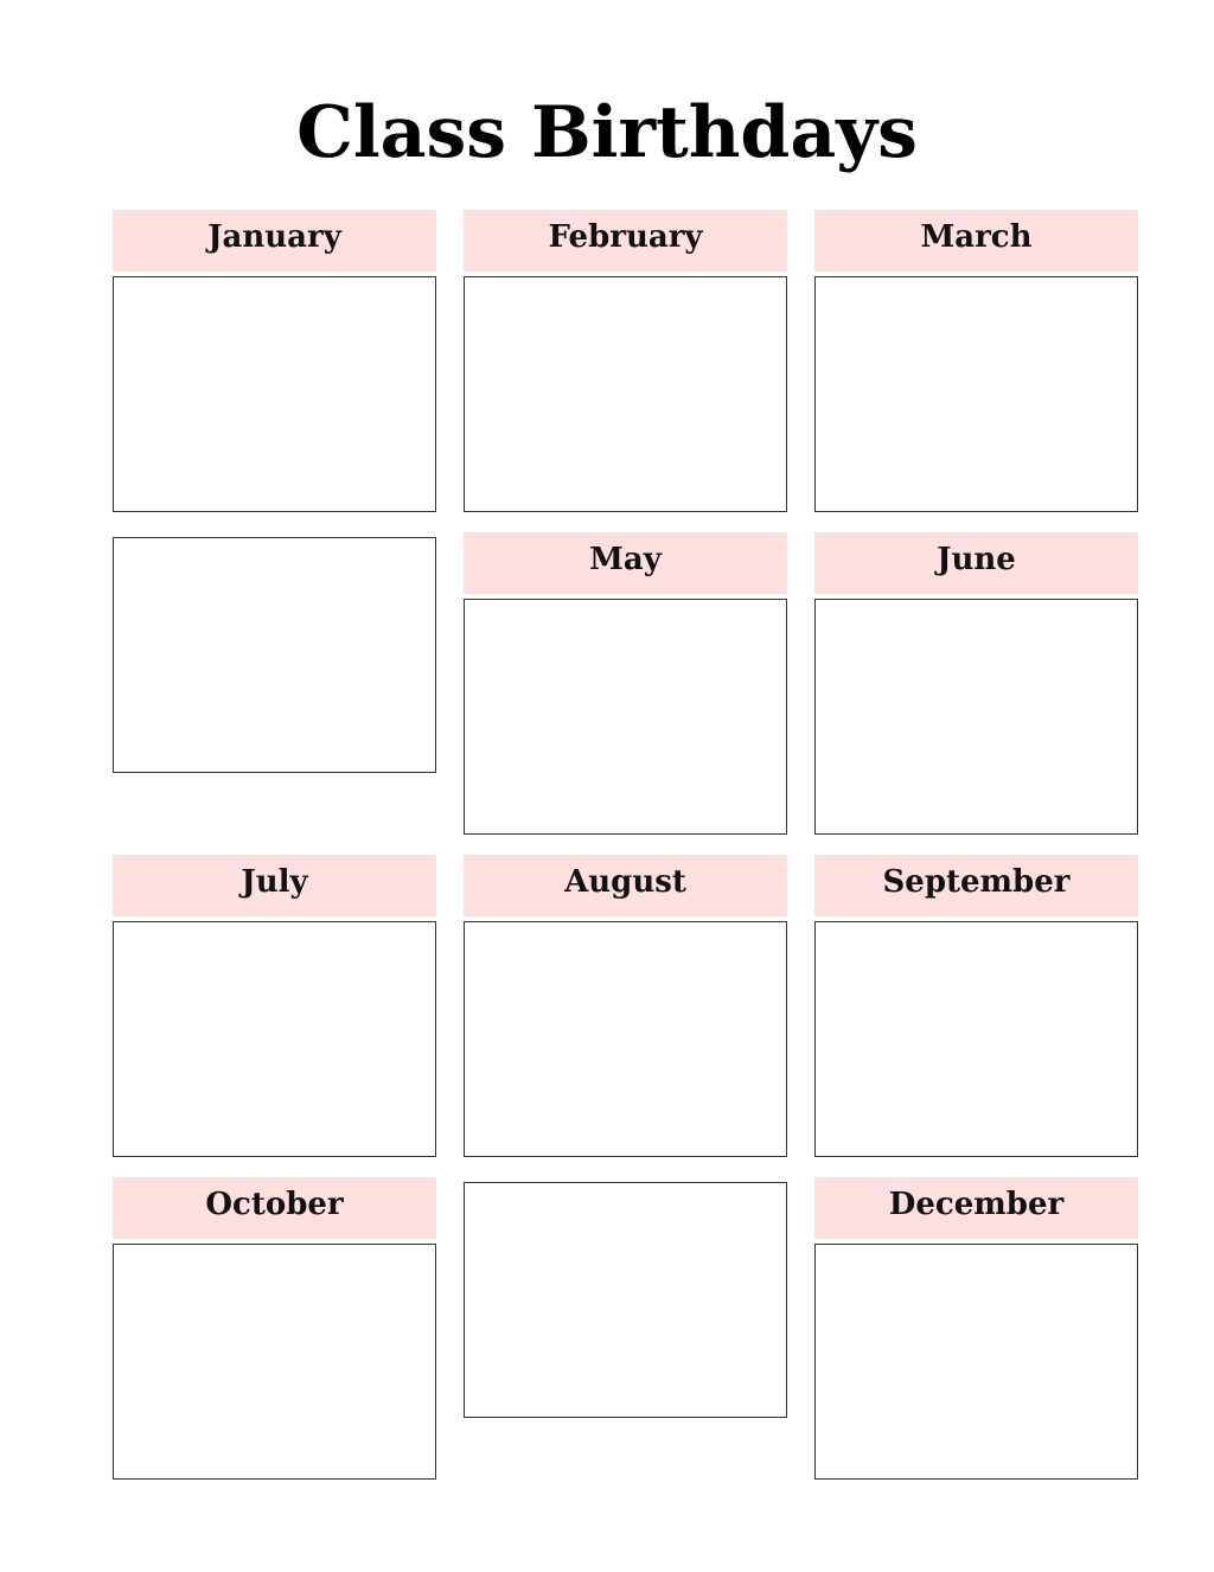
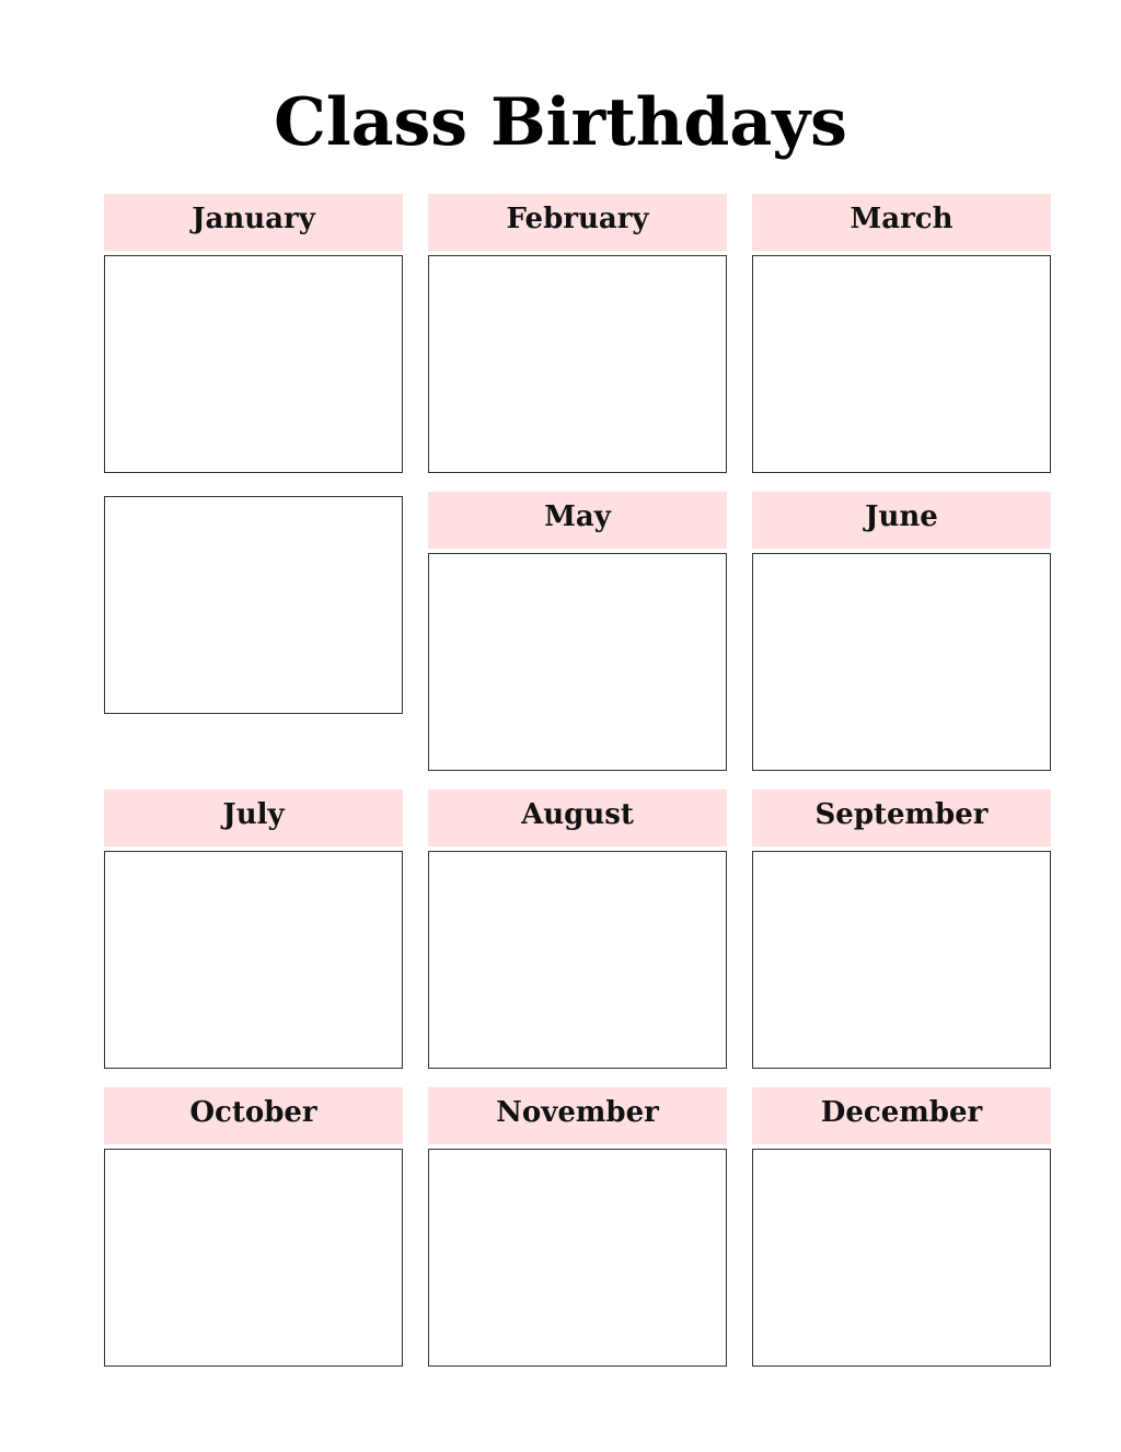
  Class Birthdays
  January
  February
  March
  May
  June
  July
  August
  September
  October
+ November
  December
